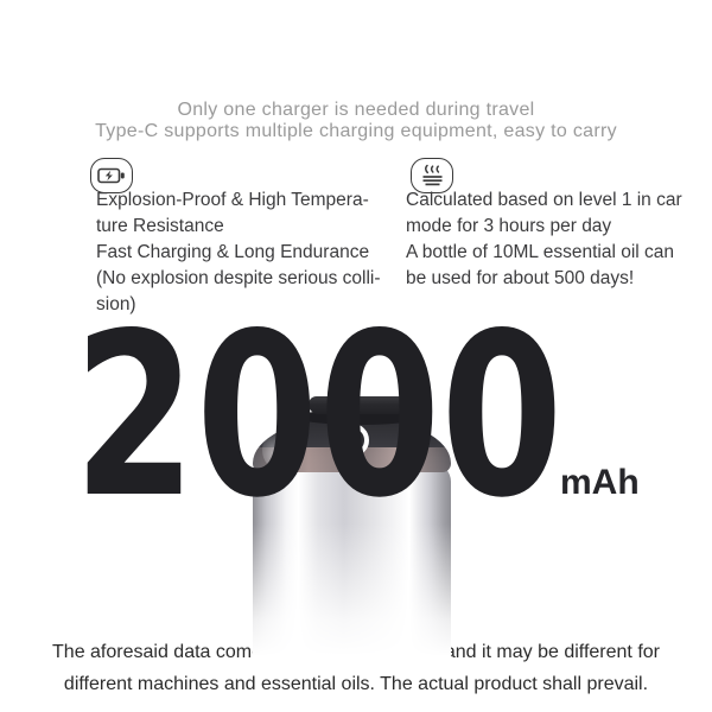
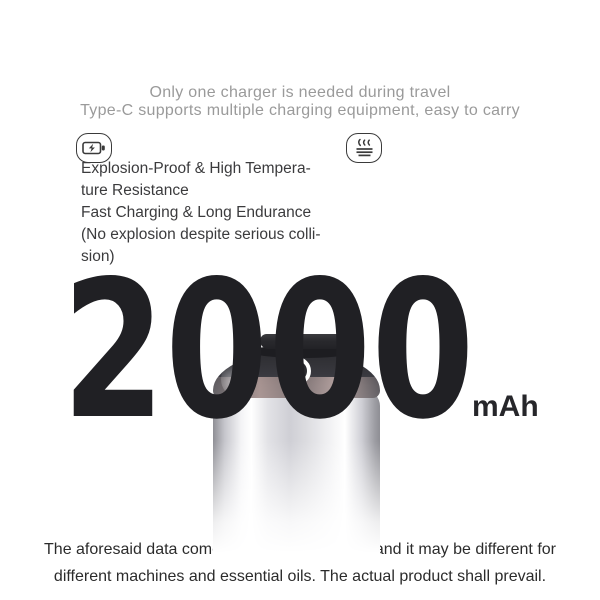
  Only one charger is needed during travel
  Type-C supports multiple charging equipment, easy to carry
  Explosion-Proof & High Tempera-
  ture Resistance
  Fast Charging & Long Endurance
  (No explosion despite serious colli-
  sion)
- Calculated based on level 1 in car
- mode for 3 hours per day
- A bottle of 10ML essential oil can
- be used for about 500 days!
  2000
  mAh
  different machines and essential oils. The actual product shall prevail.
